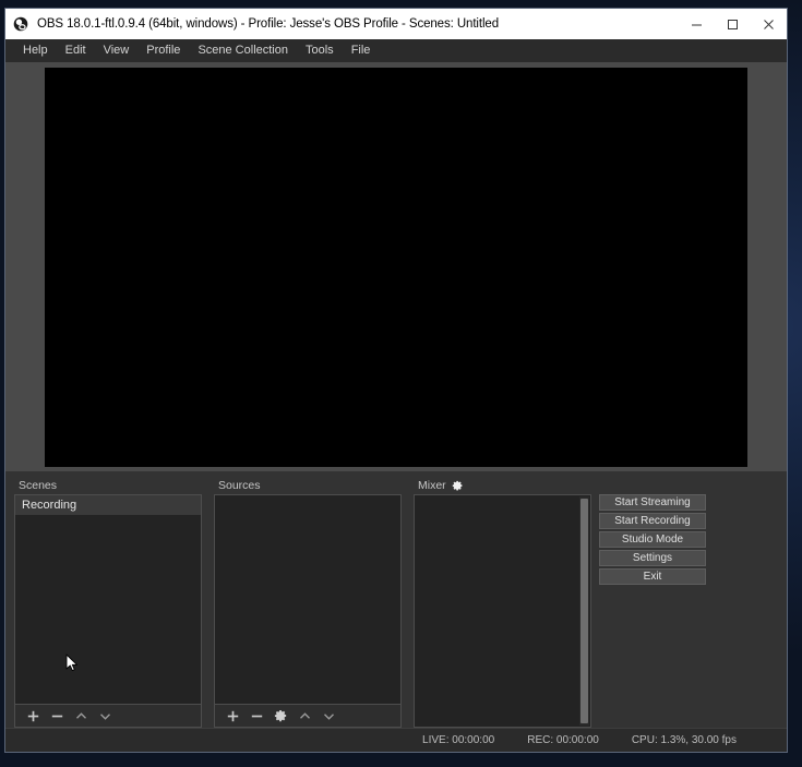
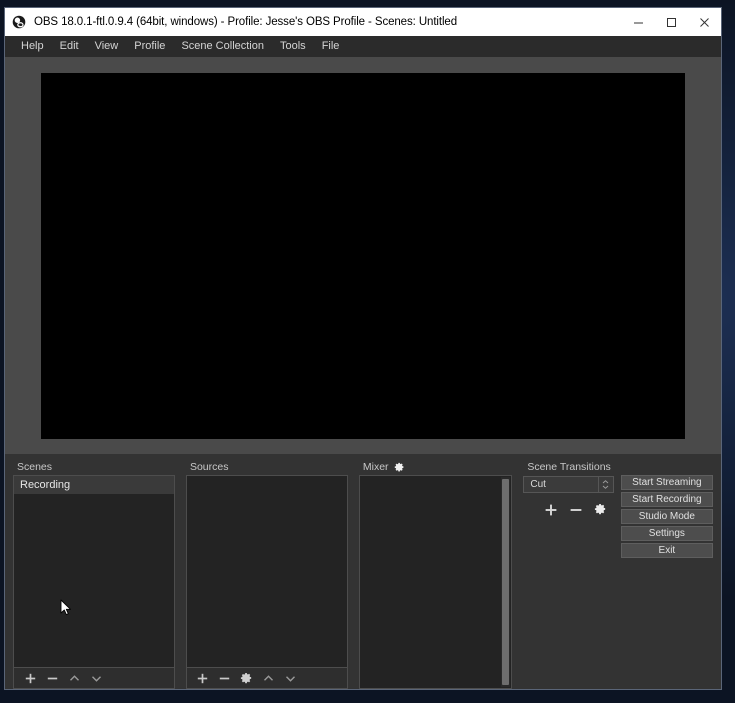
  OBS 18.0.1-ftl.0.9.4 (64bit, windows) - Profile: Jesse's OBS Profile - Scenes: Untitled
  Help
  Edit
  View
  Profile
  Scene Collection
  Tools
  File
  Scenes
  Recording
  Sources
  Mixer
+ Scene Transitions
+ Cut
  Start Streaming
  Start Recording
  Studio Mode
  Settings
  Exit
- LIVE: 00:00:00
- REC: 00:00:00
- CPU: 1.3%, 30.00 fps
